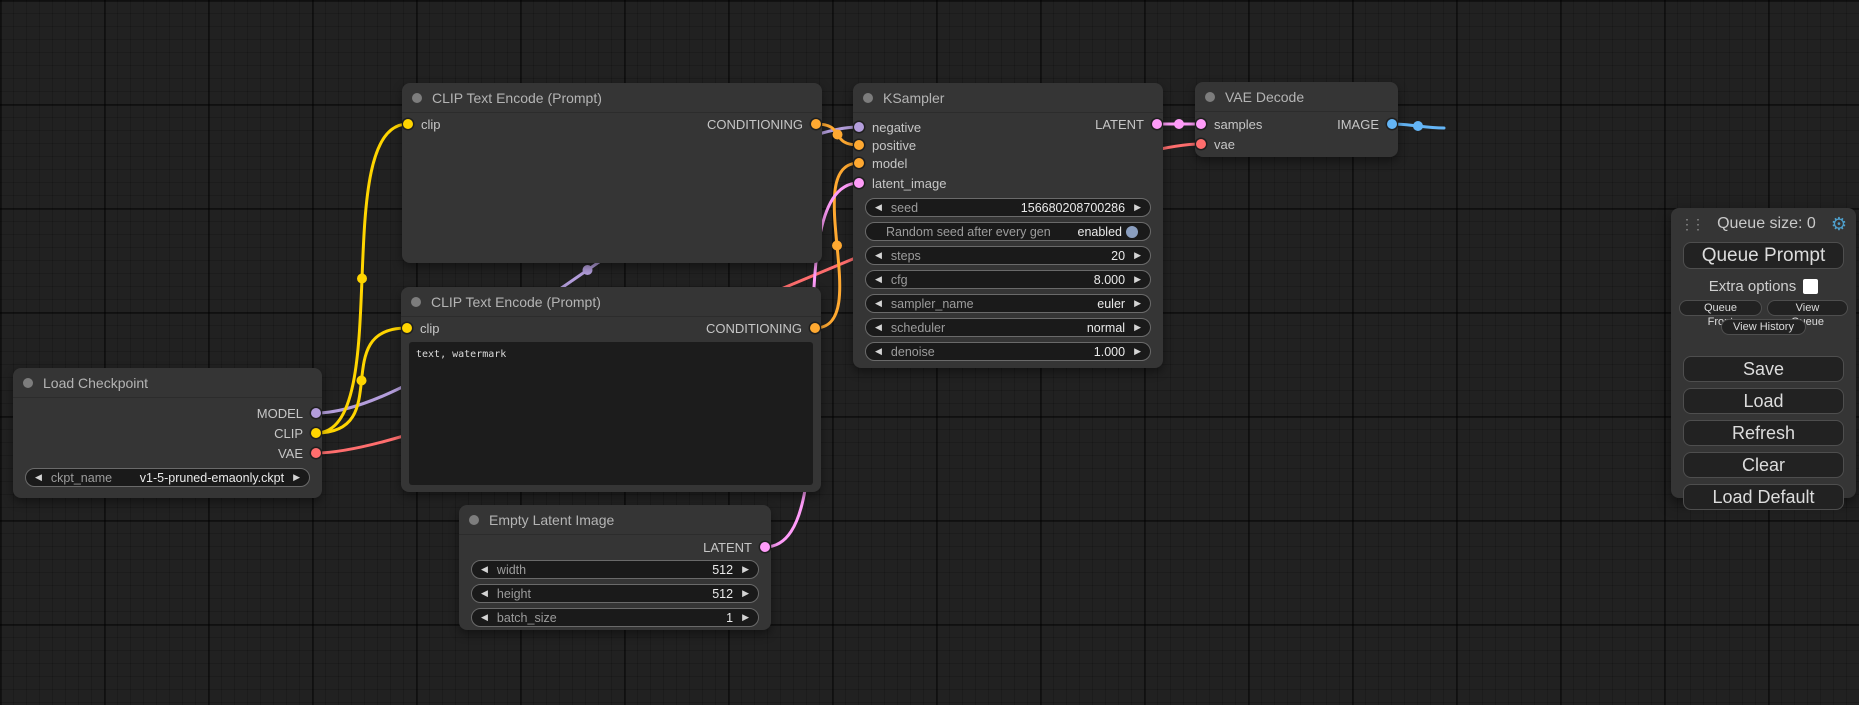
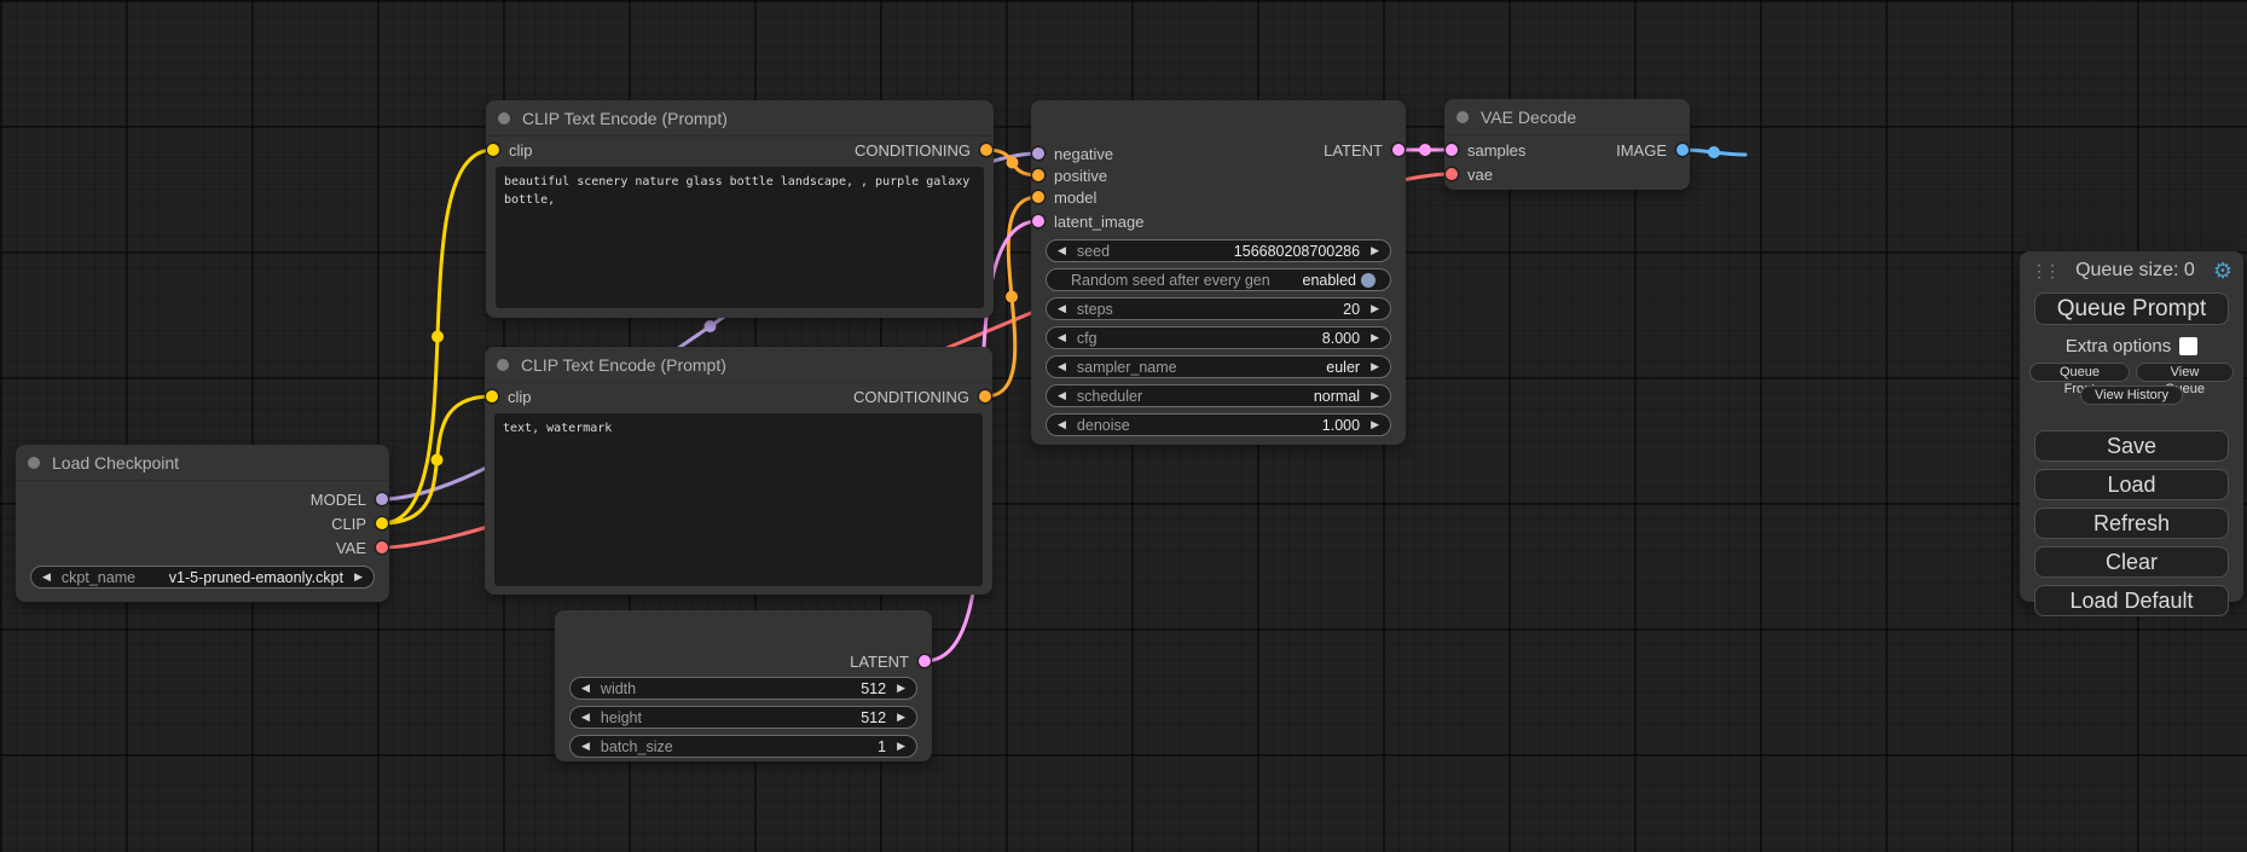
  Load Checkpoint
  MODEL
  CLIP
  VAE
  ◀
  ckpt_name
  v1-5-pruned-emaonly.ckpt
  ▶
  CLIP Text Encode (Prompt)
  clip
  CONDITIONING
+ beautiful scenery nature glass bottle landscape, , purple galaxy bottle,
  CLIP Text Encode (Prompt)
  clip
  CONDITIONING
  text, watermark
- KSampler
  negative
  positive
  model
  latent_image
  LATENT
  ◀
  seed
  156680208700286
  ▶
  Random seed after every gen
  enabled
  ◀
  steps
  20
  ▶
  ◀
  cfg
  8.000
  ▶
  ◀
  sampler_name
  euler
  ▶
  ◀
  scheduler
  normal
  ▶
  ◀
  denoise
  1.000
  ▶
  VAE Decode
  samples
  vae
  IMAGE
- Empty Latent Image
  LATENT
  ◀
  width
  512
  ▶
  ◀
  height
  512
  ▶
  ◀
  batch_size
  1
  ▶
  ⋮⋮
  Queue size: 0
  ⚙
  Queue Prompt
  Extra options
  Queue Fr
  View eue
  View History
  Save
  Load
  Refresh
  Clear
  Load Default
